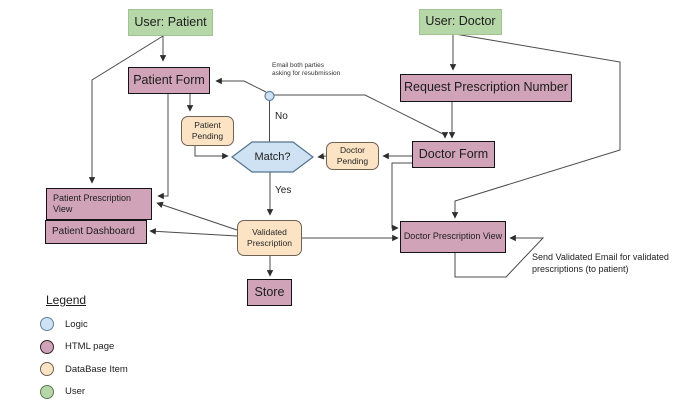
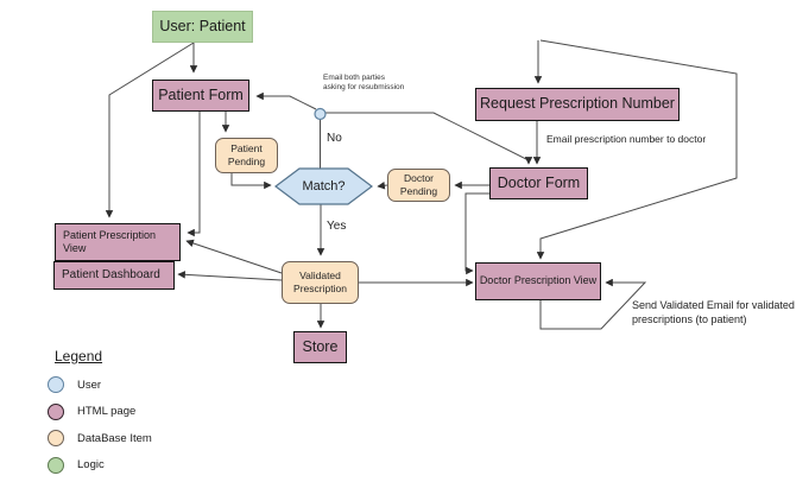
  User: Patient
- User: Doctor
  Patient Form
  Request Prescription Number
  Doctor Form
  Patient Pending
  Doctor Pending
  Match?
  Patient Prescription View
  Patient Dashboard
  Validated Prescription
  Store
  Doctor Prescription View
  No
  Yes
+ Email prescription number to doctor
  Send Validated Email for validated prescriptions (to patient)
  Legend
- Logic
+ User
  HTML page
  DataBase Item
- User
+ Logic
